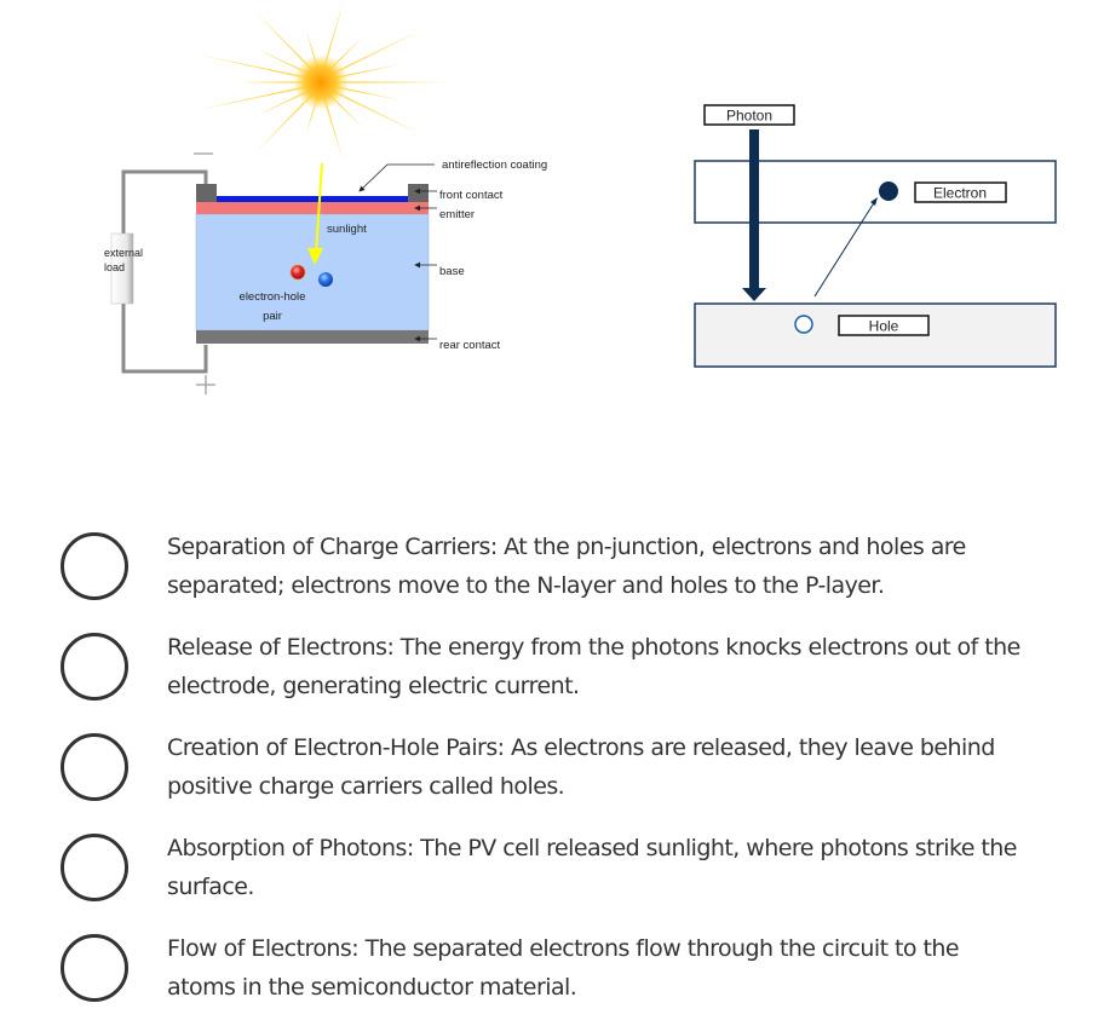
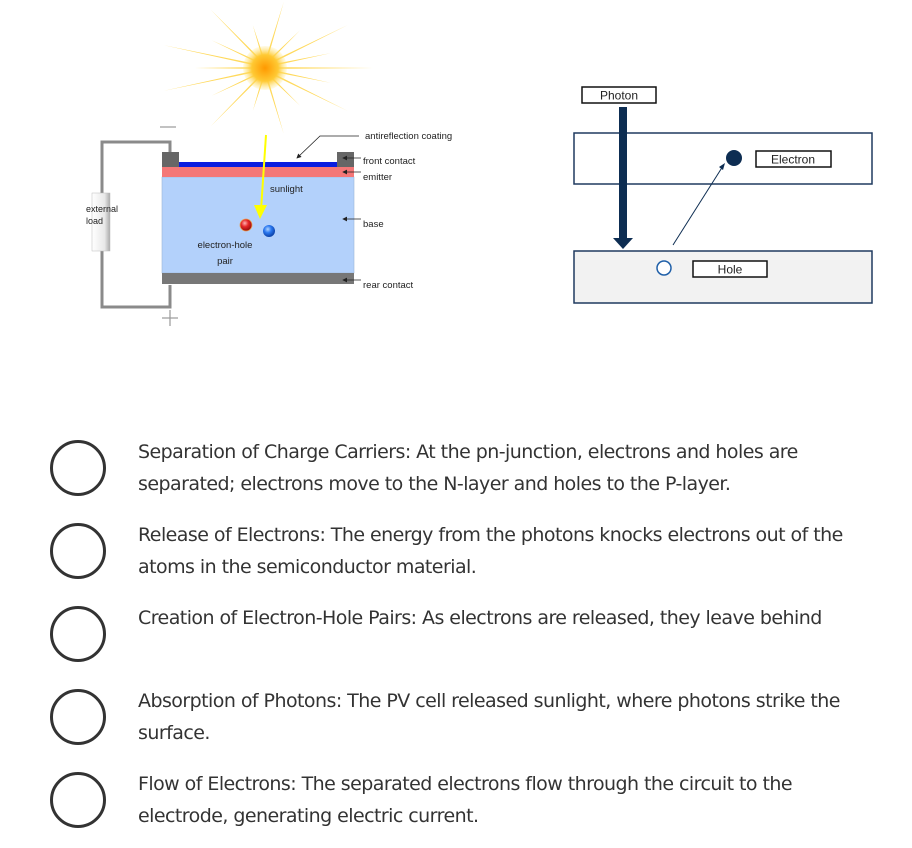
  external
  load
  sunlight
  electron-hole
  pair
  antireflection coating
  front contact
  emitter
  base
  rear contact
  Photon
  Electron
  Hole
  Separation of Charge Carriers: At the pn-junction, electrons and holes are
  separated; electrons move to the N-layer and holes to the P-layer.
  Release of Electrons: The energy from the photons knocks electrons out of the
- electrode, generating electric current.
+ atoms in the semiconductor material.
  Creation of Electron-Hole Pairs: As electrons are released, they leave behind
- positive charge carriers called holes.
  Absorption of Photons: The PV cell released sunlight, where photons strike the
  surface.
  Flow of Electrons: The separated electrons flow through the circuit to the
- atoms in the semiconductor material.
+ electrode, generating electric current.
